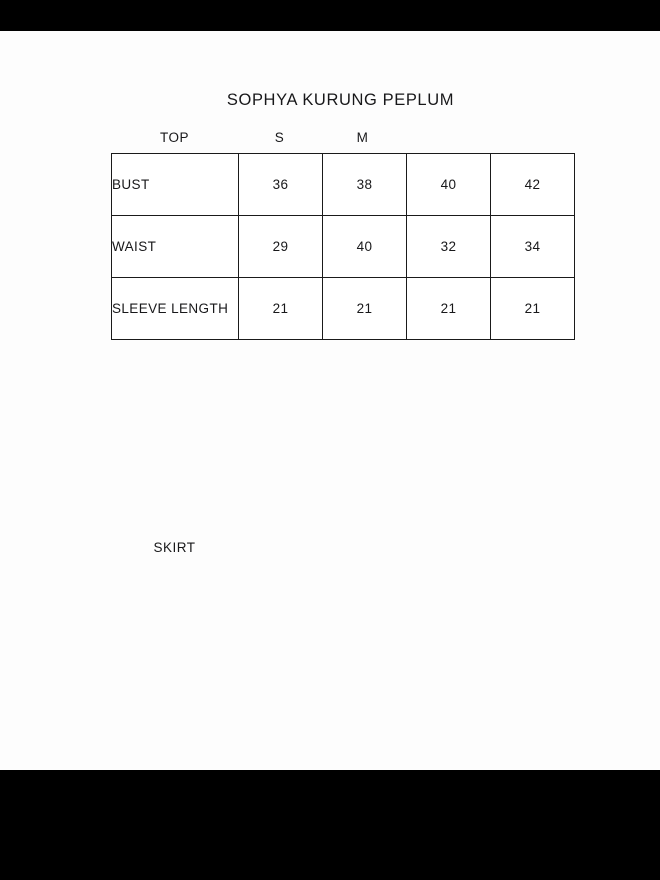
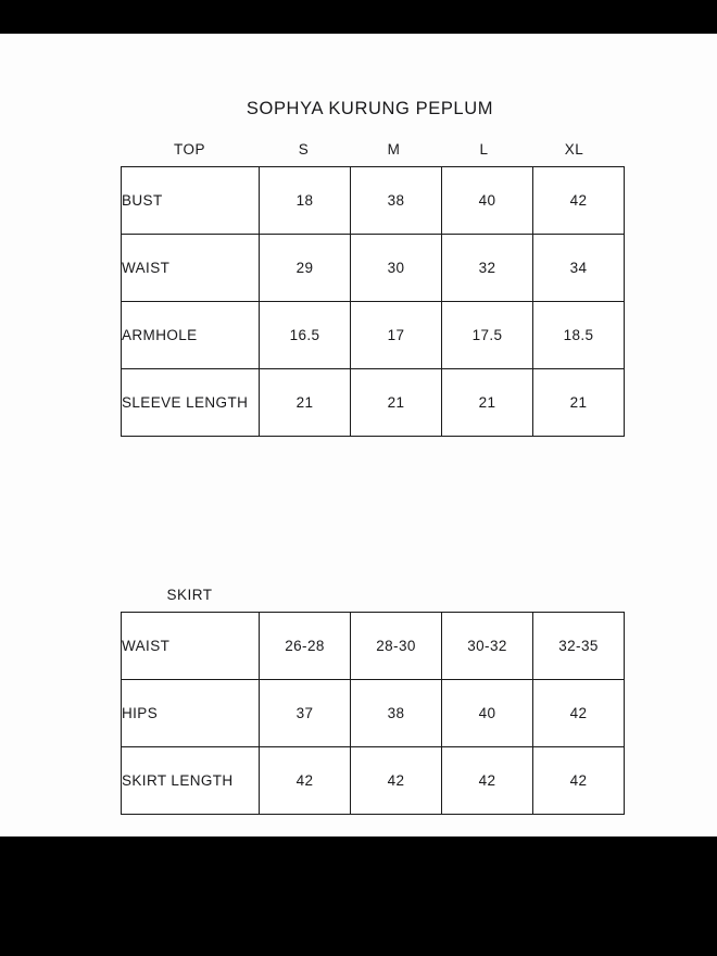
  SOPHYA KURUNG PEPLUM
  TOP
  S
  M
+ L
+ XL
- BUST	36	38	40	42
+ BUST	18	38	40	42
- WAIST	29	40	32	34
+ WAIST	29	30	32	34
+ ARMHOLE	16.5	17	17.5	18.5
  SLEEVE LENGTH	21	21	21	21
  SKIRT
+ WAIST	26-28	28-30	30-32	32-35
+ HIPS	37	38	40	42
+ SKIRT LENGTH	42	42	42	42
